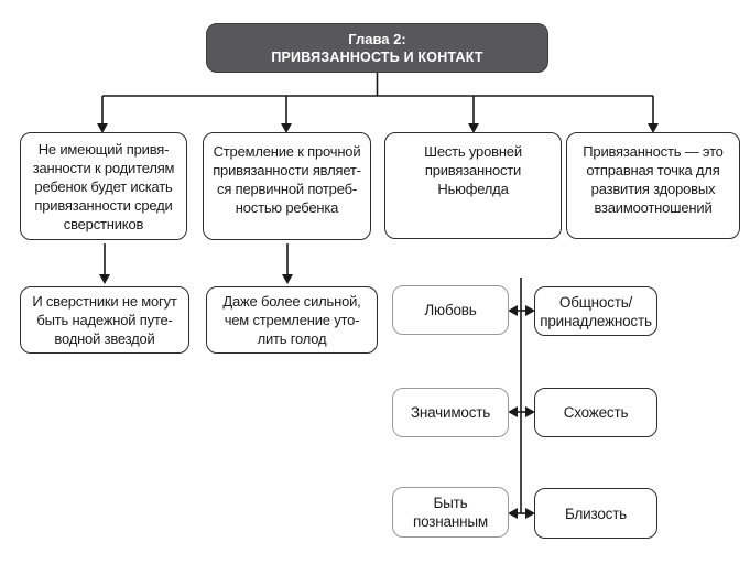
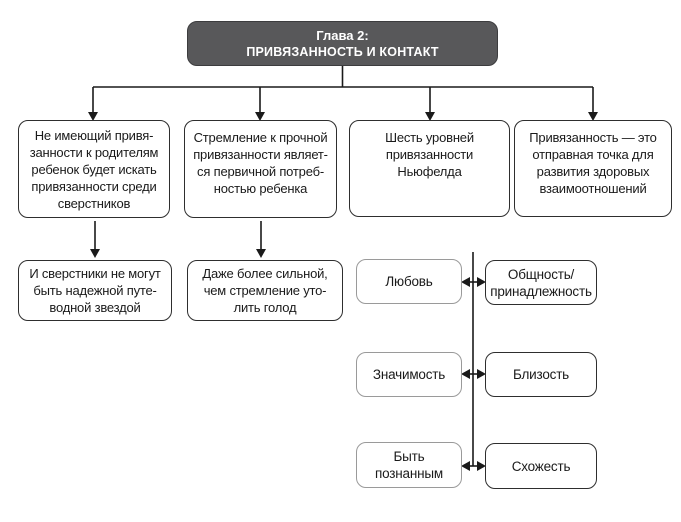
  Глава 2:
  ПРИВЯЗАННОСТЬ И КОНТАКТ
  Не имеющий привя-
  занности к родителям
  ребенок будет искать
  привязанности среди
  сверстников
  Стремление к прочной
  привязанности являет-
  ся первичной потреб-
  ностью ребенка
  Шесть уровней
  привязанности
  Ньюфелда
  Привязанность — это
  отправная точка для
  развития здоровых
  взаимоотношений
  И сверстники не могут
  быть надежной путе-
  водной звездой
  Даже более сильной,
  чем стремление уто-
  лить голод
  Любовь
  Общность/
  принадлежность
  Значимость
- Схожесть
+ Близость
  Быть
  познанным
- Близость
+ Схожесть
